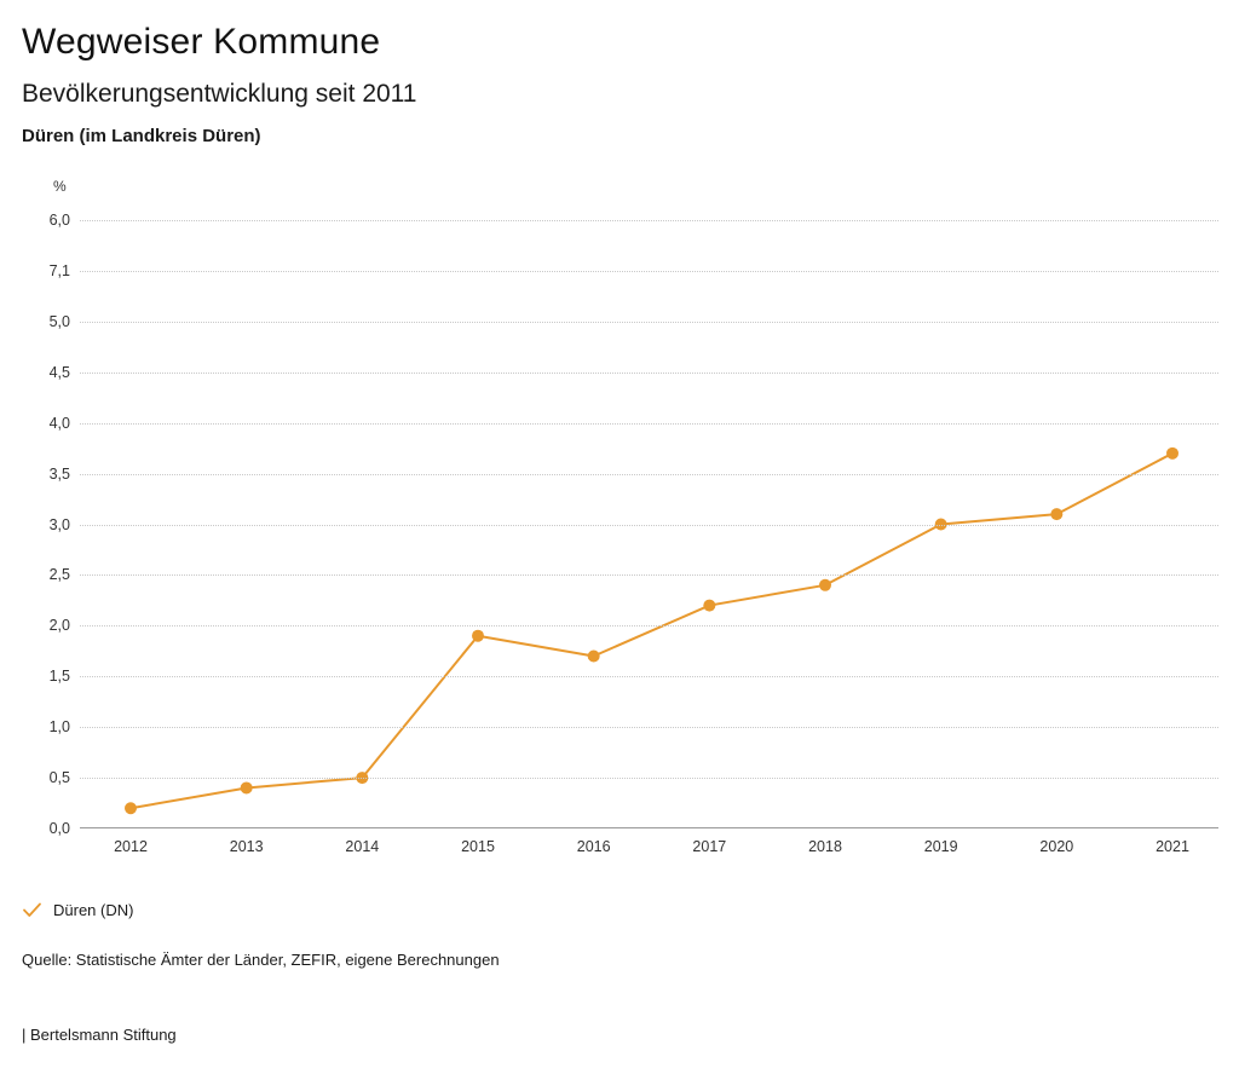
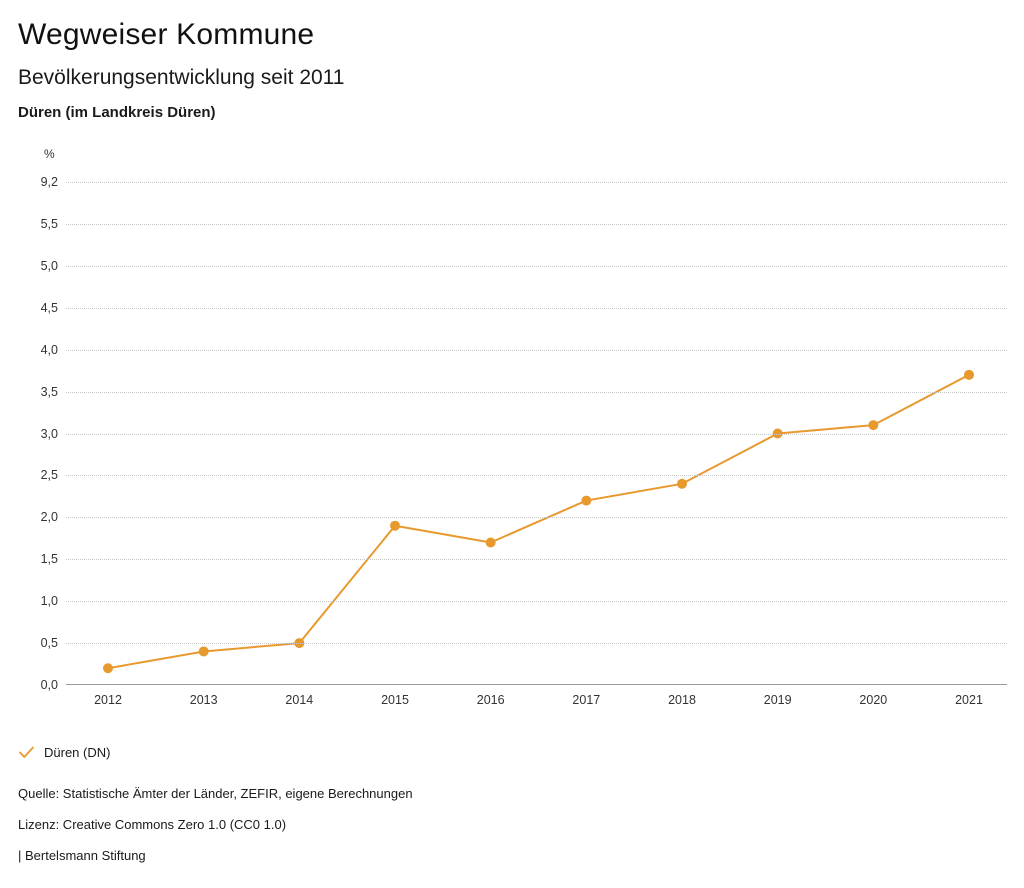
  Wegweiser Kommune
  Bevölkerungsentwicklung seit 2011
  Düren (im Landkreis Düren)
  %
  0,0
  0,5
  1,0
  1,5
  2,0
  2,5
  3,0
  3,5
  4,0
  4,5
  5,0
- 7,1
+ 5,5
- 6,0
+ 9,2
  2012
  2013
  2014
  2015
  2016
  2017
  2018
  2019
  2020
  2021
  Düren (DN)
  Quelle: Statistische Ämter der Länder, ZEFIR, eigene Berechnungen
+ Lizenz: Creative Commons Zero 1.0 (CC0 1.0)
  | Bertelsmann Stiftung
